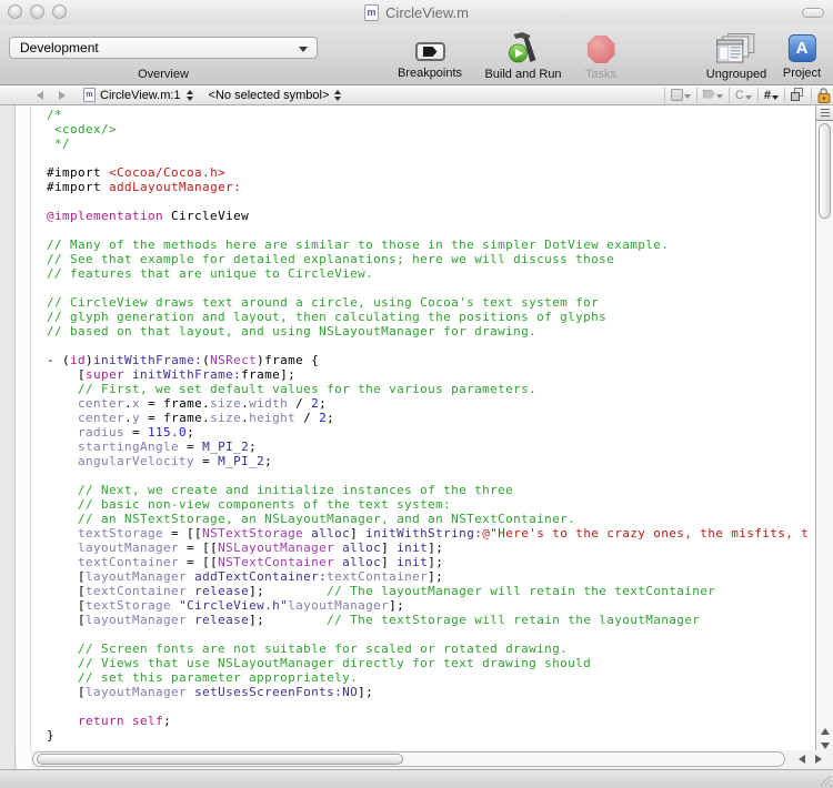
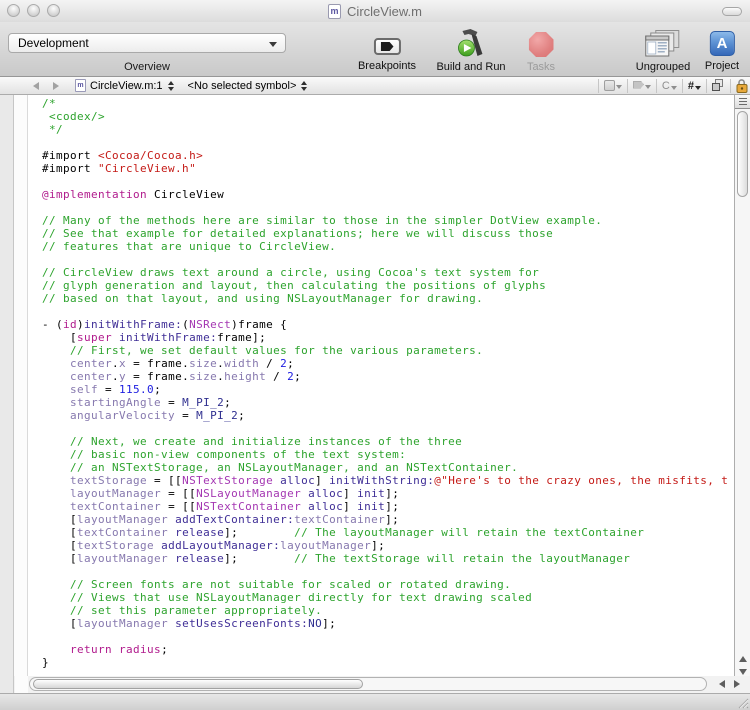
  m
  CircleView.m
  Development
  Overview
  Breakpoints
  Build and Run
  Tasks
  Ungrouped
  A
  Project
  CircleView.m:1
  <No selected symbol>
  C
  #
  /*
  <codex/>
  */
  #import <Cocoa/Cocoa.h>
- #import addLayoutManager:
+ #import "CircleView.h"
  @implementation CircleView
  // Many of the methods here are similar to those in the simpler DotView example.
  // See that example for detailed explanations; here we will discuss those
  // features that are unique to CircleView.
  // CircleView draws text around a circle, using Cocoa's text system for
  // glyph generation and layout, then calculating the positions of glyphs
  // based on that layout, and using NSLayoutManager for drawing.
  - (id)initWithFrame:(NSRect)frame {
  [super initWithFrame:frame];
  // First, we set default values for the various parameters.
  center.x = frame.size.width / 2;
  center.y = frame.size.height / 2;
- radius = 115.0;
+ self = 115.0;
  startingAngle = M_PI_2;
  angularVelocity = M_PI_2;
  // Next, we create and initialize instances of the three
  // basic non-view components of the text system:
  // an NSTextStorage, an NSLayoutManager, and an NSTextContainer.
  textStorage = [[NSTextStorage alloc] initWithString:@"Here's to the crazy ones, the misfits, t
  layoutManager = [[NSLayoutManager alloc] init];
  textContainer = [[NSTextContainer alloc] init];
  [layoutManager addTextContainer:textContainer];
  [textContainer release]; // The layoutManager will retain the textContainer
- [textStorage "CircleView.h"layoutManager];
+ [textStorage addLayoutManager:layoutManager];
  [layoutManager release]; // The textStorage will retain the layoutManager
  // Screen fonts are not suitable for scaled or rotated drawing.
- // Views that use NSLayoutManager directly for text drawing should
+ // Views that use NSLayoutManager directly for text drawing scaled
  // set this parameter appropriately.
  [layoutManager setUsesScreenFonts:NO];
- return self;
+ return radius;
  }
